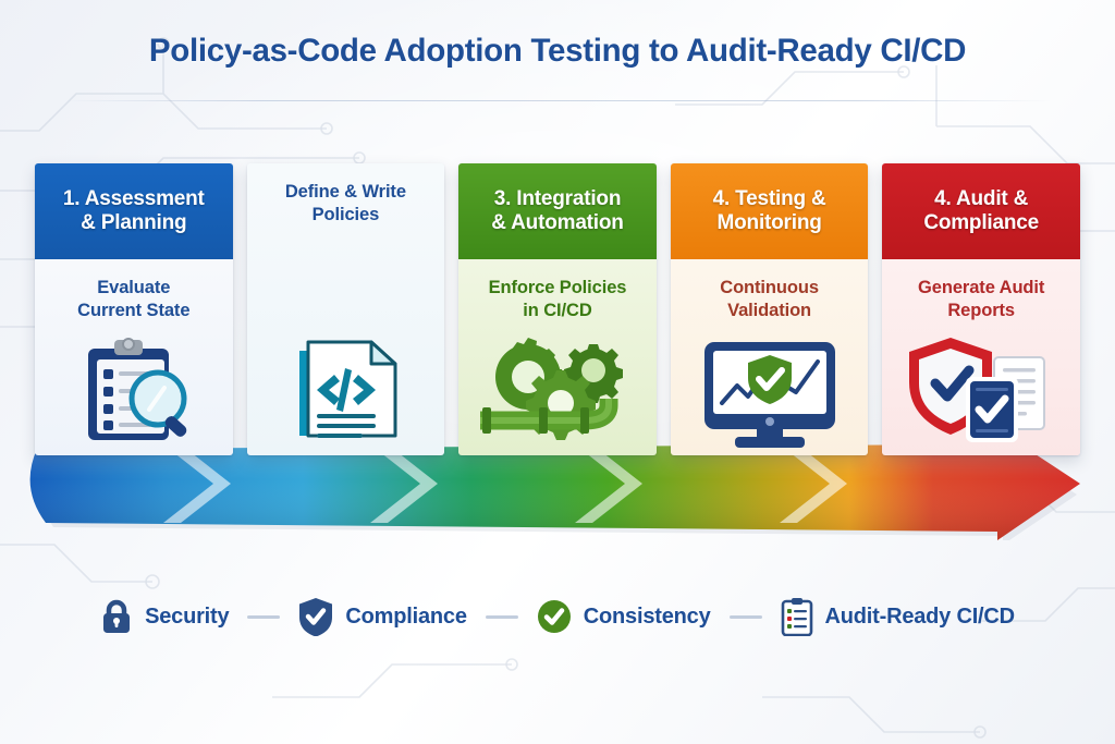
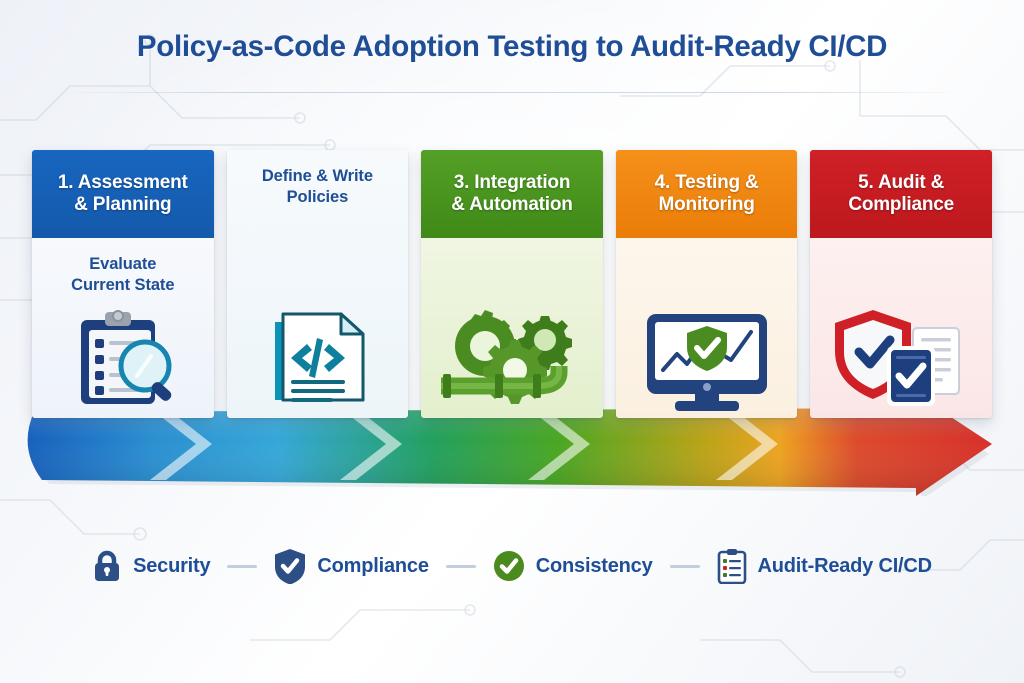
  Policy-as-Code Adoption Testing to Audit-Ready CI/CD
  1. Assessment
  & Planning
  Evaluate
  Current State
  Define & Write
  Policies
  3. Integration
  & Automation
- Enforce Policies
- in CI/CD
  4. Testing &
  Monitoring
- Continuous
- Validation
- 4. Audit &
+ 5. Audit &
  Compliance
- Generate Audit
- Reports
  Security
  Compliance
  Consistency
  Audit-Ready CI/CD
